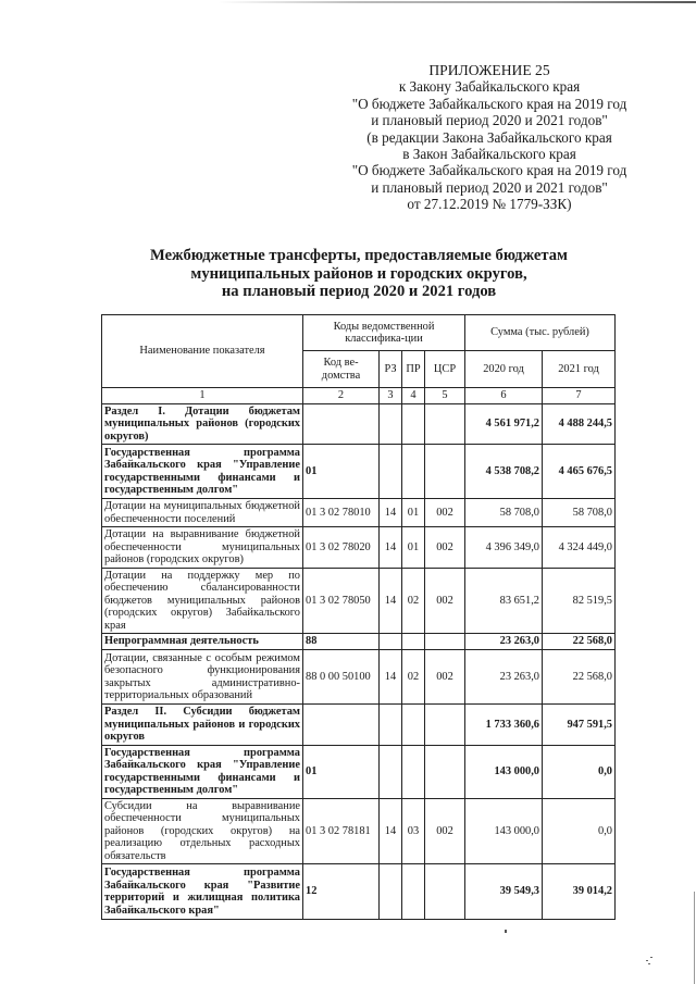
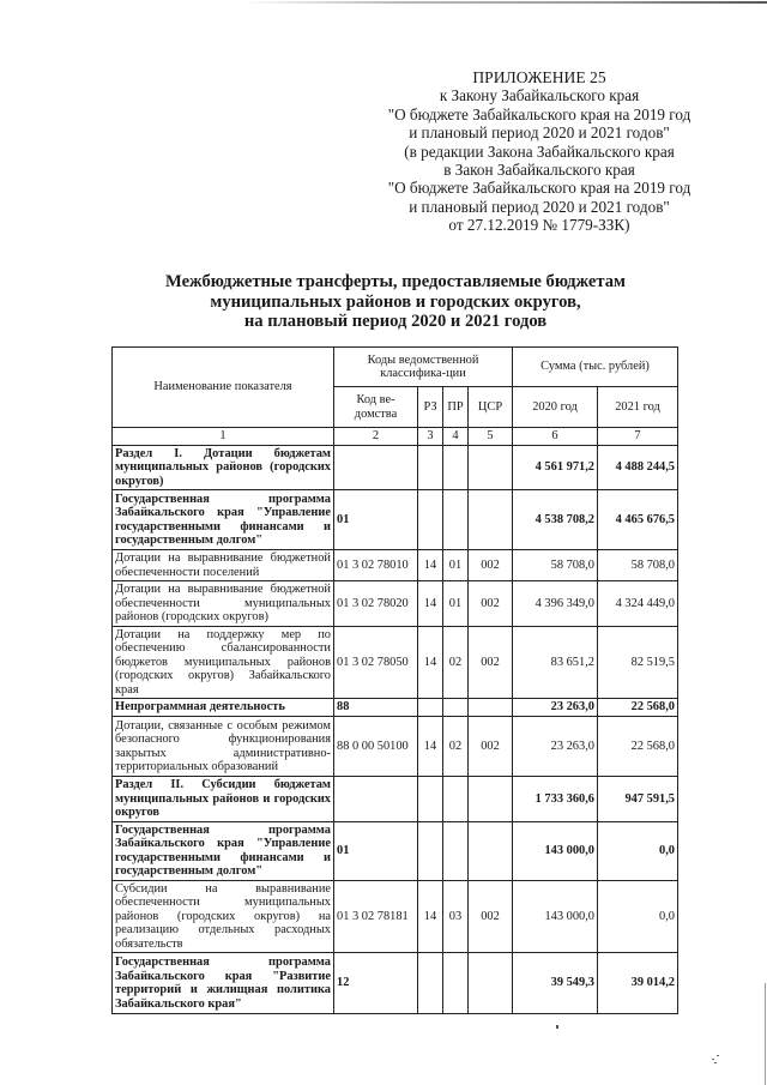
  ПРИЛОЖЕНИЕ 25
  к Закону Забайкальского края
  "О бюджете Забайкальского края на 2019 год
  и плановый период 2020 и 2021 годов"
  (в редакции Закона Забайкальского края
  в Закон Забайкальского края
  "О бюджете Забайкальского края на 2019 год
  и плановый период 2020 и 2021 годов"
  от 27.12.2019 № 1779-ЗЗК)
  Межбюджетные трансферты, предоставляемые бюджетам
  муниципальных районов и городских округов,
  на плановый период 2020 и 2021 годов
  Наименование показателя	Коды ведомственной классифика-ции	Сумма (тыс. рублей)
  Код ве-домства	РЗ	ПР	ЦСР	2020 год	2021 год
  1	2	3	4	5	6	7
  Раздел I. Дотации бюджетам муниципальных районов (городских округов)					4 561 971,2	4 488 244,5
  Государственная программа Забайкальского края "Управление государственными финансами и государственным долгом"	01				4 538 708,2	4 465 676,5
- Дотации на муниципальных бюджетной обеспеченности поселений	01 3 02 78010	14	01	002	58 708,0	58 708,0
+ Дотации на выравнивание бюджетной обеспеченности поселений	01 3 02 78010	14	01	002	58 708,0	58 708,0
  Дотации на выравнивание бюджетной обеспеченности муниципальных районов (городских округов)	01 3 02 78020	14	01	002	4 396 349,0	4 324 449,0
  Дотации на поддержку мер по обеспечению сбалансированности бюджетов муниципальных районов (городских округов) Забайкальского края	01 3 02 78050	14	02	002	83 651,2	82 519,5
  Непрограммная деятельность	88				23 263,0	22 568,0
  Дотации, связанные с особым режимом безопасного функционирования закрытых административно-территориальных образований	88 0 00 50100	14	02	002	23 263,0	22 568,0
  Раздел II. Субсидии бюджетам муниципальных районов и городских округов					1 733 360,6	947 591,5
  Государственная программа Забайкальского края "Управление государственными финансами и государственным долгом"	01				143 000,0	0,0
  Субсидии на выравнивание обеспеченности муниципальных районов (городских округов) на реализацию отдельных расходных обязательств	01 3 02 78181	14	03	002	143 000,0	0,0
  Государственная программа Забайкальского края "Развитие территорий и жилищная политика Забайкальского края"	12				39 549,3	39 014,2
